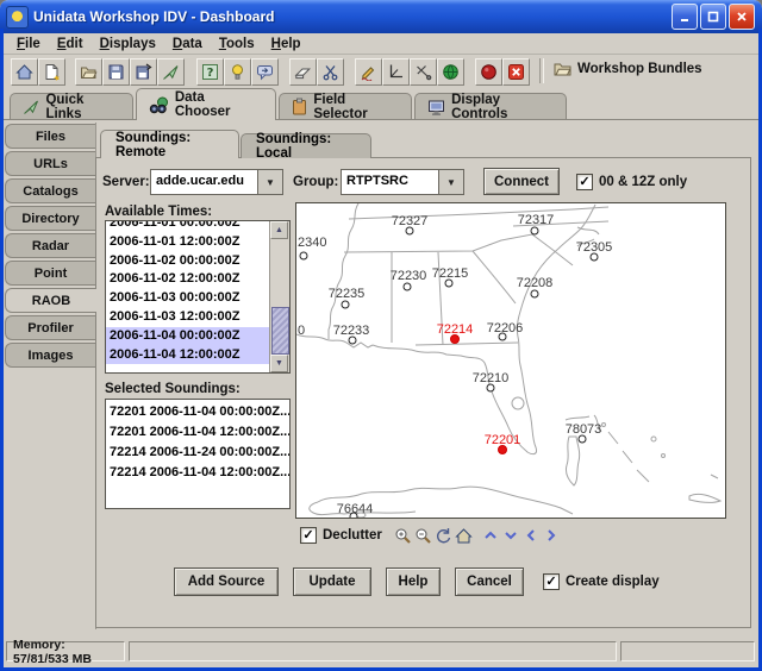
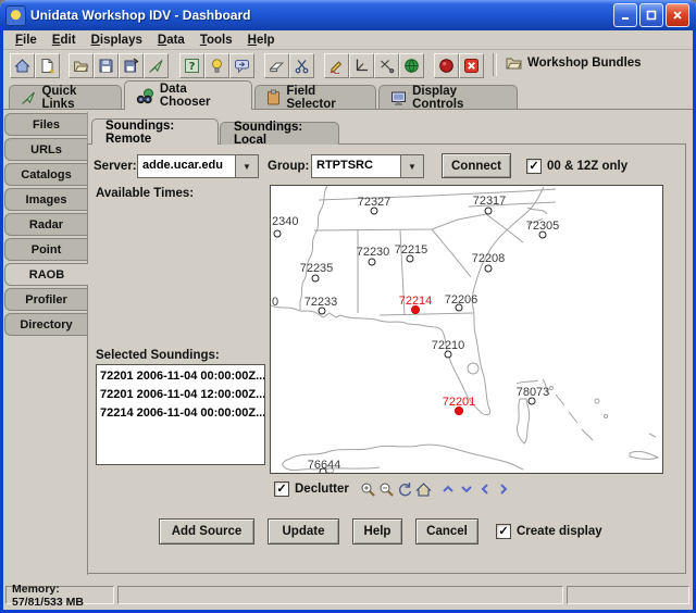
  Unidata Workshop IDV - Dashboard
  File
  Edit
  Displays
  Data
  Tools
  Help
  ?
  Workshop Bundles
  Quick Links
  Data Chooser
  Field Selector
  Display Controls
  Files
  URLs
  Catalogs
- Directory
+ Images
  Radar
  Point
  RAOB
  Profiler
- Images
+ Directory
  Soundings: Remote
  Soundings: Local
  Server:
  adde.ucar.edu
  ▼
  Group:
  RTPTSRC
  ▼
  Connect
  ✓
  00 & 12Z only
  Available Times:
- 2006-11-01 00:00:00Z
- 2006-11-01 12:00:00Z
- 2006-11-02 00:00:00Z
- 2006-11-02 12:00:00Z
- 2006-11-03 00:00:00Z
- 2006-11-03 12:00:00Z
- 2006-11-04 00:00:00Z
- 2006-11-04 12:00:00Z
  Selected Soundings:
  72201 2006-11-04 00:00:00Z...
  72201 2006-11-04 12:00:00Z...
- 72214 2006-11-24 00:00:00Z...
+ 72214 2006-11-04 00:00:00Z...
- 72214 2006-11-04 12:00:00Z...
  72327
  72317
  72305
  72230
  72215
  72208
  72235
  72233
  72214
  72206
  72210
  72201
  78073
  76644
  2340
  0
  ✓
  Declutter
  Add Source
  Update
  Help
  Cancel
  ✓
  Create display
  Memory: 57/81/533 MB
